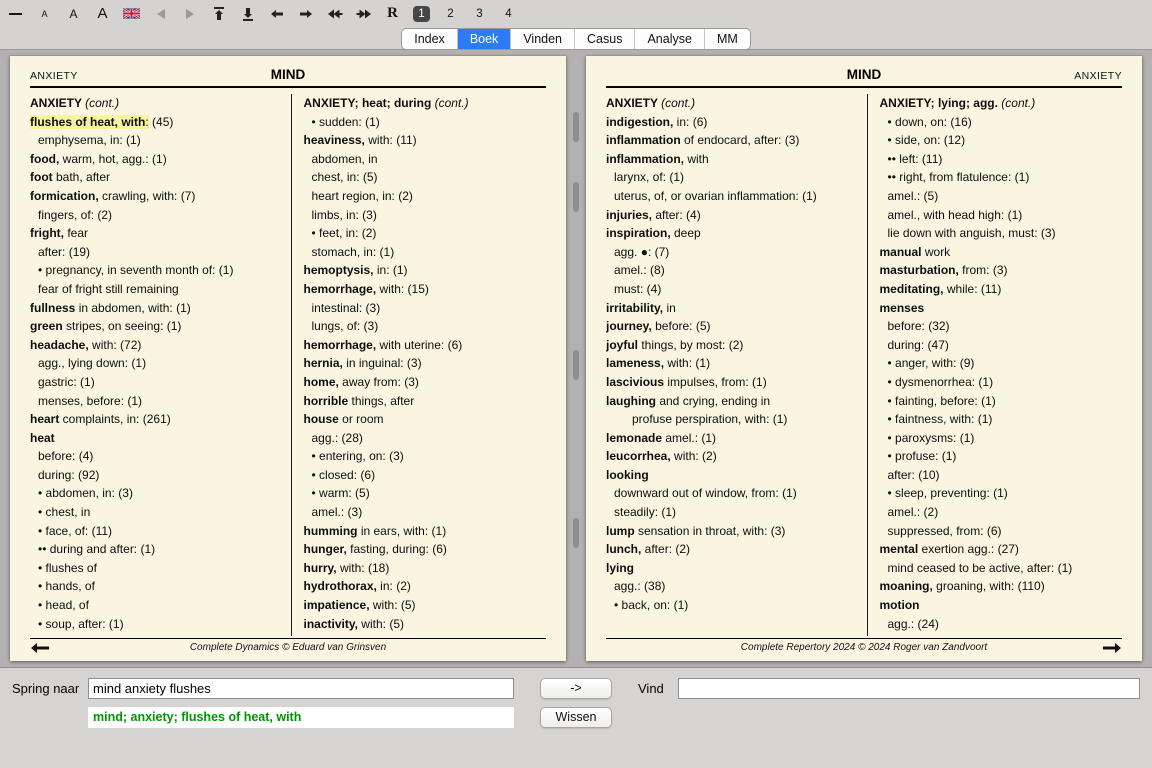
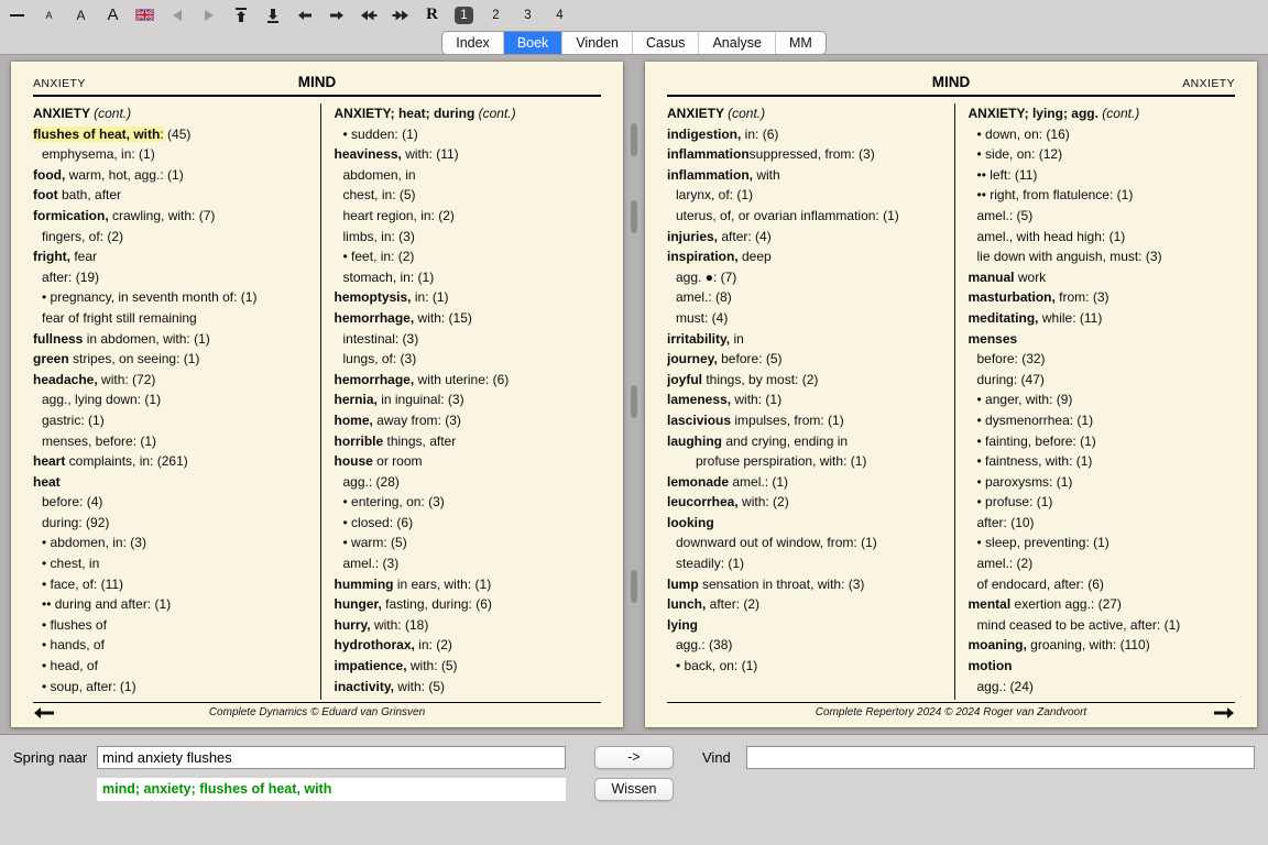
  A
  A
  A
  R
  1
  2
  3
  4
  Index
  Boek
  Vinden
  Casus
  Analyse
  MM
  ANXIETY
  MIND
  ANXIETY (cont.)
  flushes of heat, with: (45)
  emphysema, in: (1)
  food, warm, hot, agg.: (1)
  foot bath, after
  formication, crawling, with: (7)
  fingers, of: (2)
  fright, fear
  after: (19)
  • pregnancy, in seventh month of: (1)
  fear of fright still remaining
  fullness in abdomen, with: (1)
  green stripes, on seeing: (1)
  headache, with: (72)
  agg., lying down: (1)
  gastric: (1)
  menses, before: (1)
  heart complaints, in: (261)
  heat
  before: (4)
  during: (92)
  • abdomen, in: (3)
  • chest, in
  • face, of: (11)
  •• during and after: (1)
  • flushes of
  • hands, of
  • head, of
  • soup, after: (1)
  ANXIETY; heat; during (cont.)
  • sudden: (1)
  heaviness, with: (11)
  abdomen, in
  chest, in: (5)
  heart region, in: (2)
  limbs, in: (3)
  • feet, in: (2)
  stomach, in: (1)
  hemoptysis, in: (1)
  hemorrhage, with: (15)
  intestinal: (3)
  lungs, of: (3)
  hemorrhage, with uterine: (6)
  hernia, in inguinal: (3)
  home, away from: (3)
  horrible things, after
  house or room
  agg.: (28)
  • entering, on: (3)
  • closed: (6)
  • warm: (5)
  amel.: (3)
  humming in ears, with: (1)
  hunger, fasting, during: (6)
  hurry, with: (18)
  hydrothorax, in: (2)
  impatience, with: (5)
  inactivity, with: (5)
  Complete Dynamics © Eduard van Grinsven
  MIND
  ANXIETY
  ANXIETY (cont.)
  indigestion, in: (6)
- inflammation of endocard, after: (3)
+ inflammationsuppressed, from: (3)
  inflammation, with
  larynx, of: (1)
  uterus, of, or ovarian inflammation: (1)
  injuries, after: (4)
  inspiration, deep
  agg. ●: (7)
  amel.: (8)
  must: (4)
  irritability, in
  journey, before: (5)
  joyful things, by most: (2)
  lameness, with: (1)
  lascivious impulses, from: (1)
  laughing and crying, ending in
  profuse perspiration, with: (1)
  lemonade amel.: (1)
  leucorrhea, with: (2)
  looking
  downward out of window, from: (1)
  steadily: (1)
  lump sensation in throat, with: (3)
  lunch, after: (2)
  lying
  agg.: (38)
  • back, on: (1)
  ANXIETY; lying; agg. (cont.)
  • down, on: (16)
  • side, on: (12)
  •• left: (11)
  •• right, from flatulence: (1)
  amel.: (5)
  amel., with head high: (1)
  lie down with anguish, must: (3)
  manual work
  masturbation, from: (3)
  meditating, while: (11)
  menses
  before: (32)
  during: (47)
  • anger, with: (9)
  • dysmenorrhea: (1)
  • fainting, before: (1)
  • faintness, with: (1)
  • paroxysms: (1)
  • profuse: (1)
  after: (10)
  • sleep, preventing: (1)
  amel.: (2)
- suppressed, from: (6)
+ of endocard, after: (6)
  mental exertion agg.: (27)
  mind ceased to be active, after: (1)
  moaning, groaning, with: (110)
  motion
  agg.: (24)
  Complete Repertory 2024 © 2024 Roger van Zandvoort
  Spring naar
  mind anxiety flushes
  ->
  Vind
  mind; anxiety; flushes of heat, with
  Wissen
